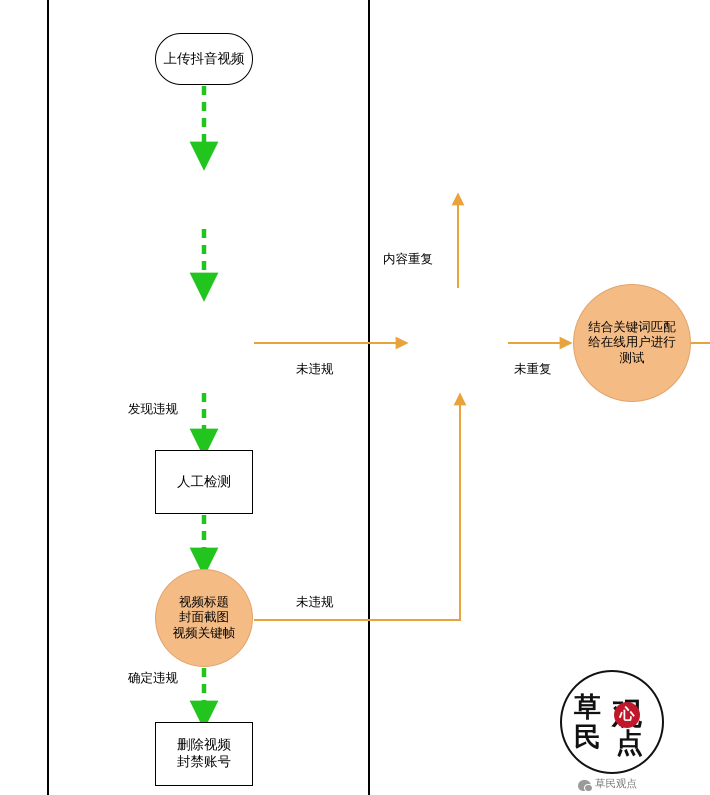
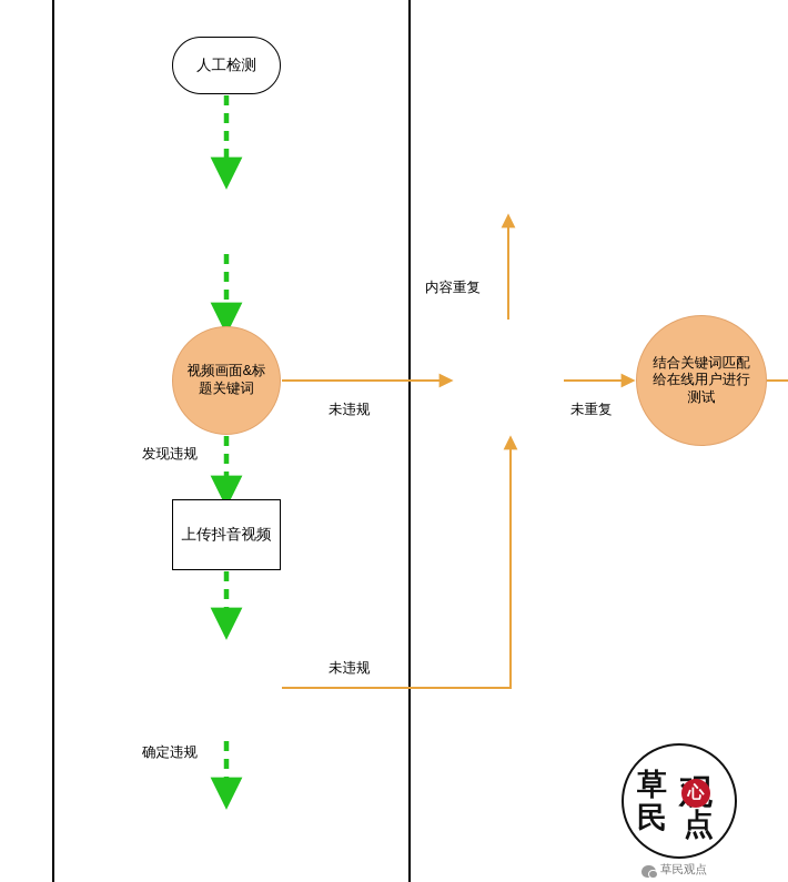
- 上传抖音视频
+ 人工检测
+ 视频画面&标
+ 题关键词
- 人工检测
+ 上传抖音视频
- 视频标题
- 封面截图
- 视频关键帧
- 删除视频
- 封禁账号
  结合关键词匹配
  给在线用户进行
  测试
  发现违规
  未违规
  确定违规
  未违规
  内容重复
  未重复
  草
  民
  点
  心
  草民观点
